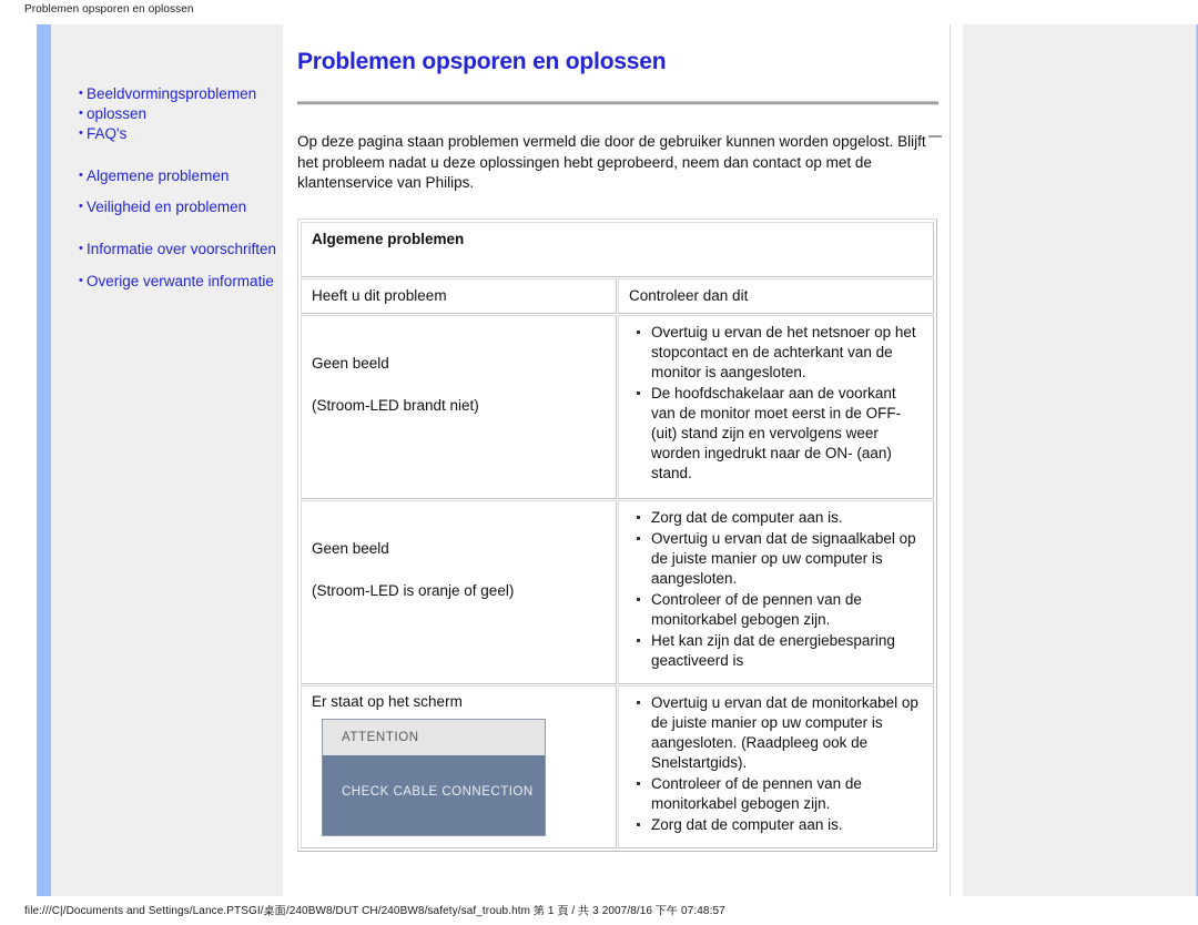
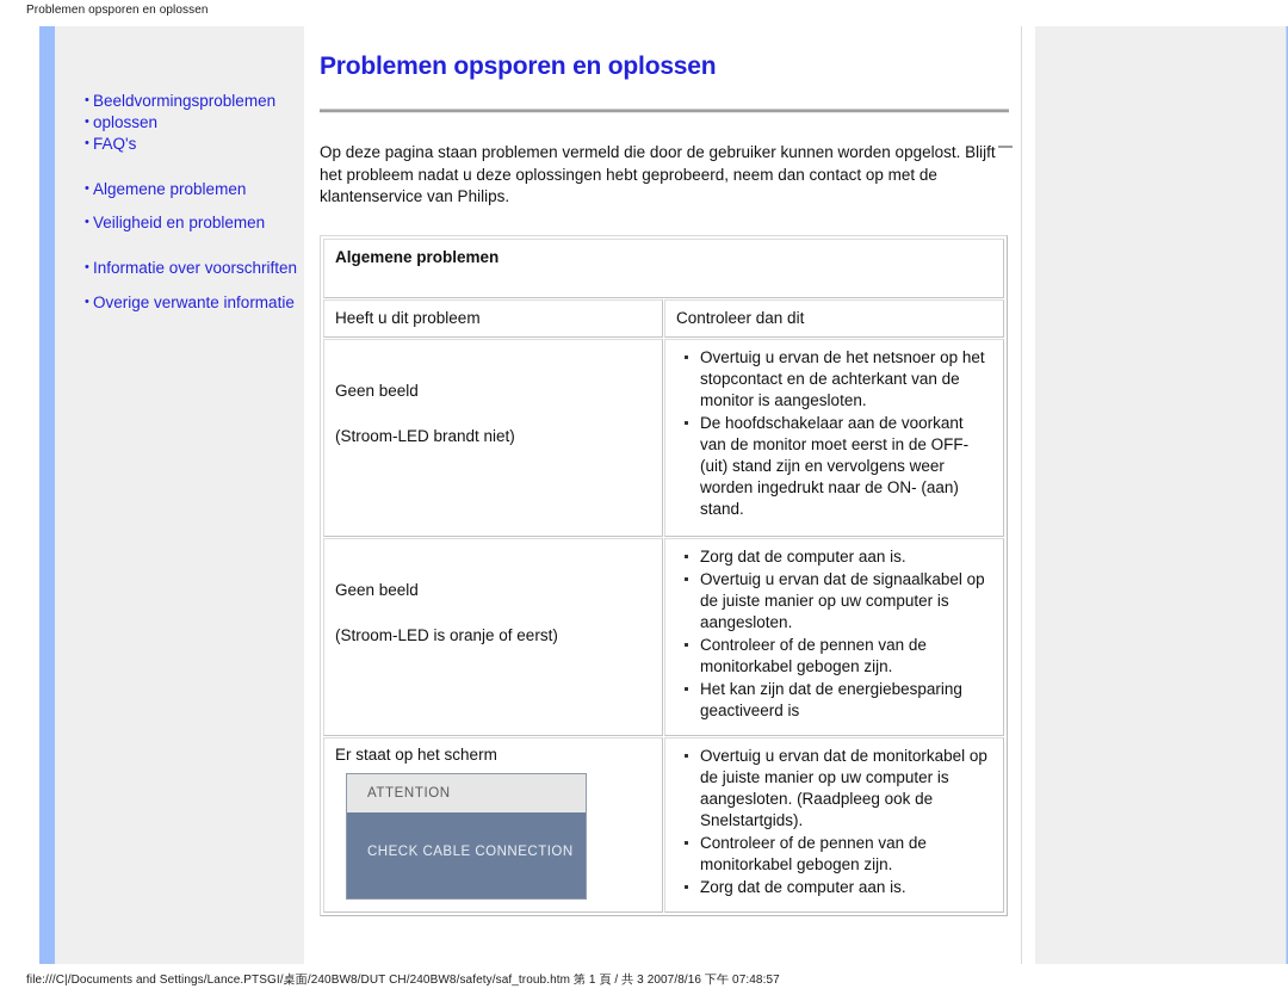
  Problemen opsporen en oplossen
  Beeldvormingsproblemen
  oplossen
  FAQ's
  Algemene problemen
  Veiligheid en problemen
  Informatie over voorschriften
  Overige verwante informatie
  Problemen opsporen en oplossen
  Op deze pagina staan problemen vermeld die door de gebruiker kunnen worden opgelost. Blijft het probleem nadat u deze oplossingen hebt geprobeerd, neem dan contact op met de klantenservice van Philips.
  Algemene problemen
  Heeft u dit probleem	Controleer dan dit
  Geen beeld (Stroom-LED brandt niet)	Overtuig u ervan de het netsnoer op het stopcontact en de achterkant van de monitor is aangesloten. De hoofdschakelaar aan de voorkant van de monitor moet eerst in de OFF- (uit) stand zijn en vervolgens weer worden ingedrukt naar de ON- (aan) stand.
- Geen beeld (Stroom-LED is oranje of geel)	Zorg dat de computer aan is. Overtuig u ervan dat de signaalkabel op de juiste manier op uw computer is aangesloten. Controleer of de pennen van de monitorkabel gebogen zijn. Het kan zijn dat de energiebesparing geactiveerd is
+ Geen beeld (Stroom-LED is oranje of eerst)	Zorg dat de computer aan is. Overtuig u ervan dat de signaalkabel op de juiste manier op uw computer is aangesloten. Controleer of de pennen van de monitorkabel gebogen zijn. Het kan zijn dat de energiebesparing geactiveerd is
  Er staat op het scherm ATTENTION CHECK CABLE CONNECTION	Overtuig u ervan dat de monitorkabel op de juiste manier op uw computer is aangesloten. (Raadpleeg ook de Snelstartgids). Controleer of de pennen van de monitorkabel gebogen zijn. Zorg dat de computer aan is.
  file:///C|/Documents and Settings/Lance.PTSGI/桌面/240BW8/DUT CH/240BW8/safety/saf_troub.htm 第 1 頁 / 共 3 2007/8/16 下午 07:48:57
